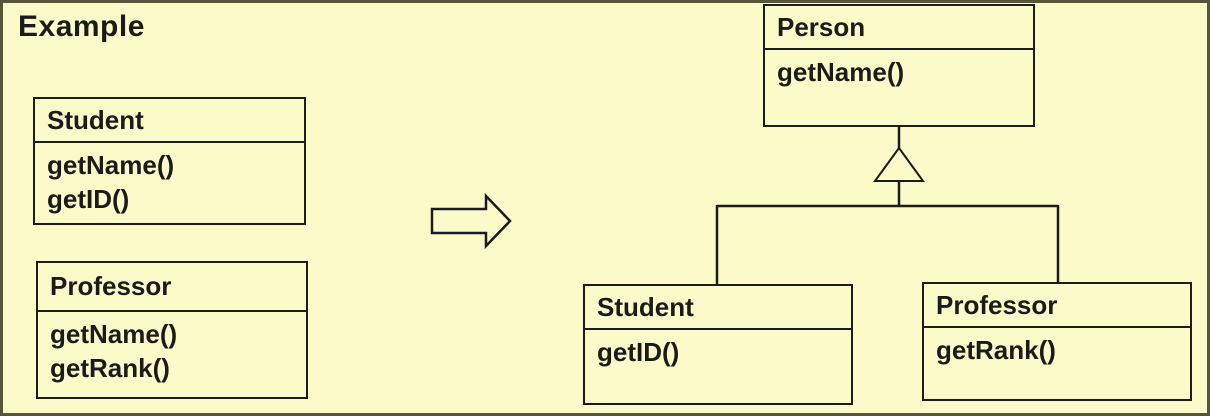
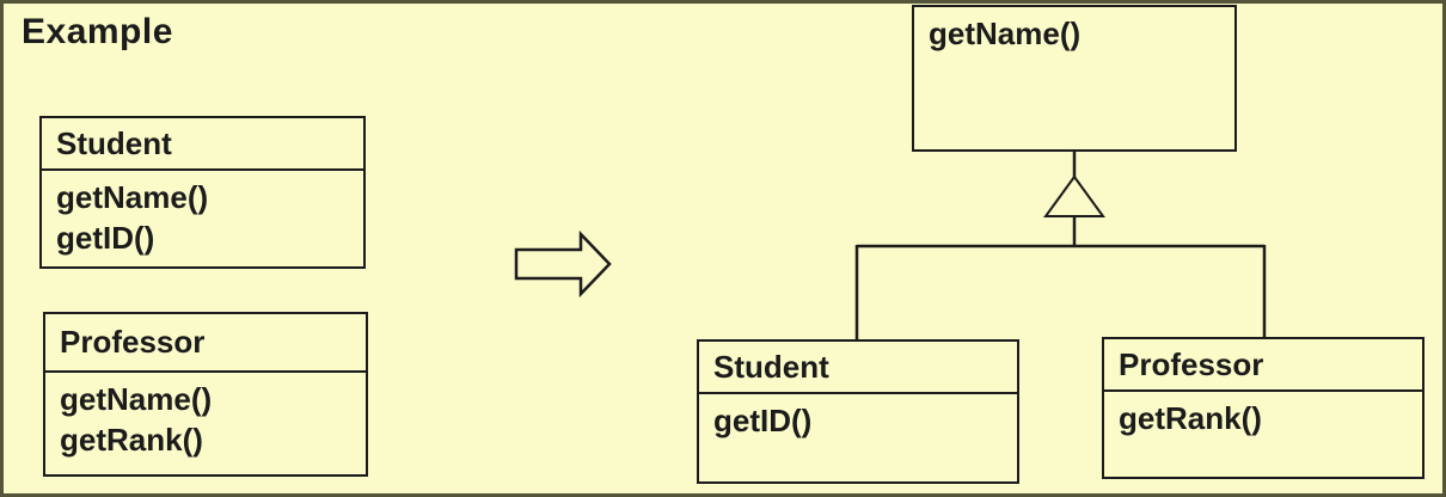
  Example
  Student
  getName()
  getID()
  Professor
  getName()
  getRank()
- Person
  getName()
  Student
  getID()
  Professor
  getRank()
